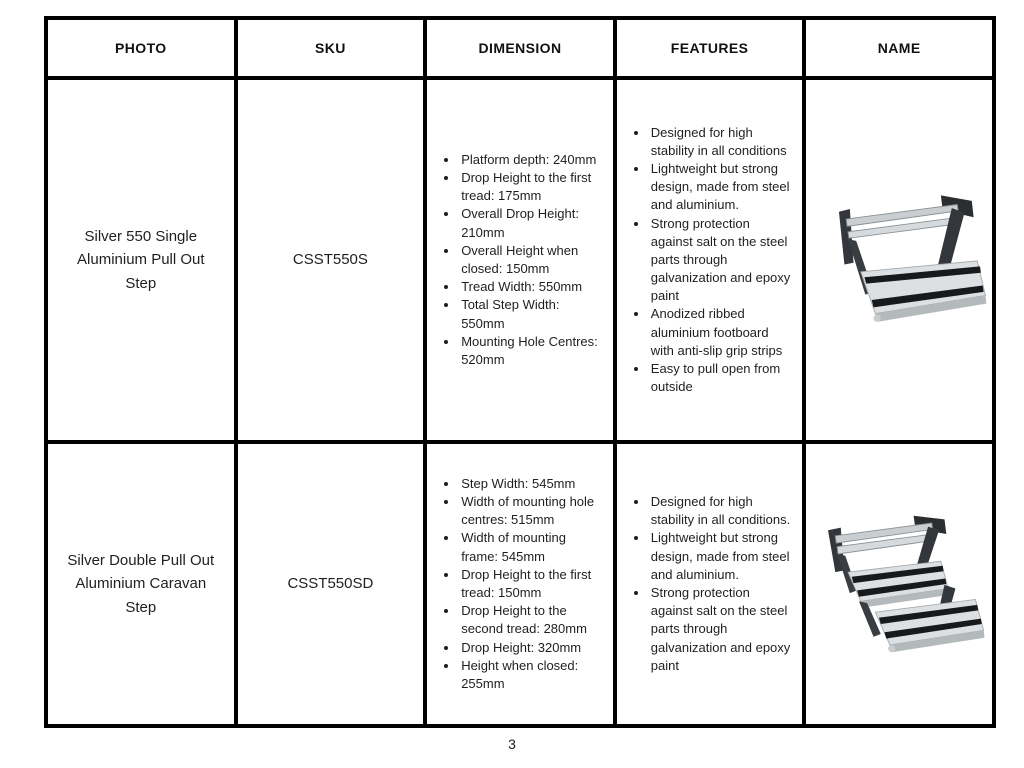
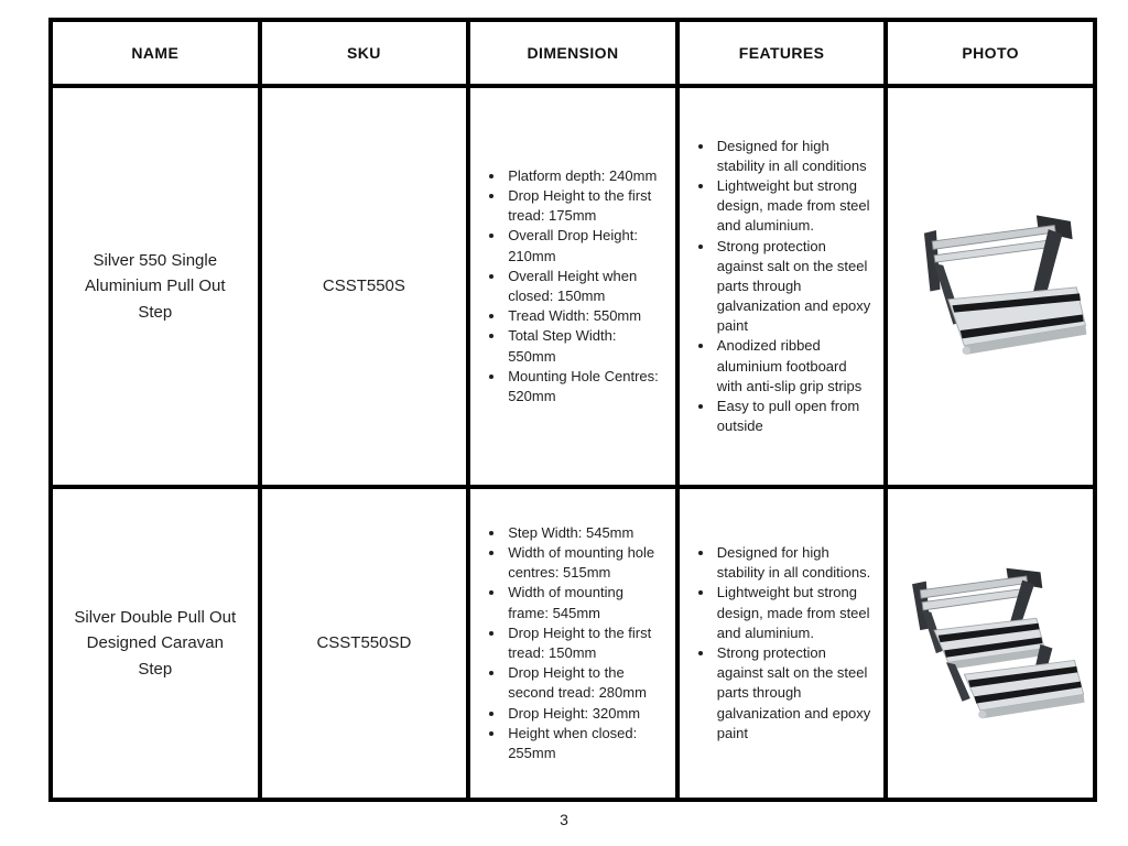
- PHOTO
+ NAME
  SKU
  DIMENSION
  FEATURES
- NAME
+ PHOTO
  Silver 550 Single Aluminium Pull Out Step
  CSST550S
  Platform depth: 240mm
  Drop Height to the first tread: 175mm
  Overall Drop Height: 210mm
  Overall Height when closed: 150mm
  Tread Width: 550mm
  Total Step Width: 550mm
  Mounting Hole Centres: 520mm
  Designed for high stability in all conditions
  Lightweight but strong design, made from steel and aluminium.
  Strong protection against salt on the steel parts through galvanization and epoxy paint
  Anodized ribbed aluminium footboard with anti-slip grip strips
  Easy to pull open from outside
- Silver Double Pull Out Aluminium Caravan Step
+ Silver Double Pull Out Designed Caravan Step
  CSST550SD
  Step Width: 545mm
  Width of mounting hole centres: 515mm
  Width of mounting frame: 545mm
  Drop Height to the first tread: 150mm
  Drop Height to the second tread: 280mm
  Drop Height: 320mm
  Height when closed: 255mm
  Designed for high stability in all conditions.
  Lightweight but strong design, made from steel and aluminium.
  Strong protection against salt on the steel parts through galvanization and epoxy paint
  3
